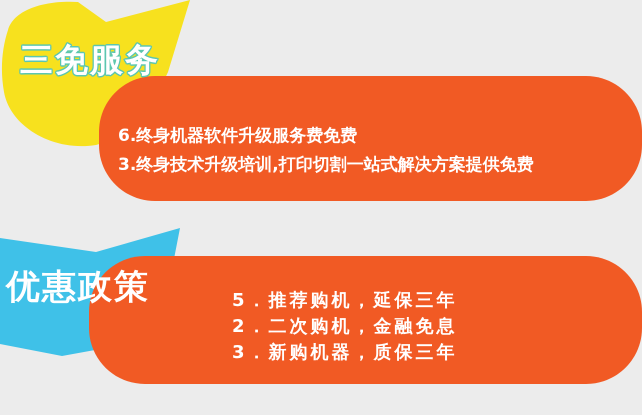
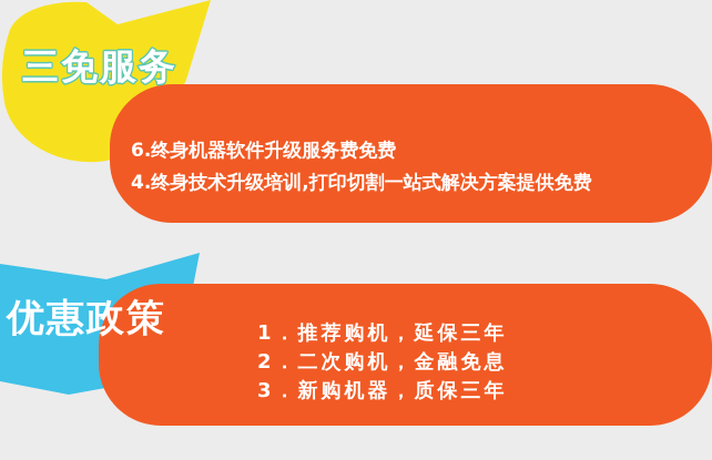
  三免服务
  6.终身机器软件升级服务费免费
- 3.终身技术升级培训,打印切割一站式解决方案提供免费
+ 4.终身技术升级培训,打印切割一站式解决方案提供免费
  优惠政策
- 5．推荐购机，延保三年
+ 1．推荐购机，延保三年
  2．二次购机，金融免息
  3．新购机器，质保三年
